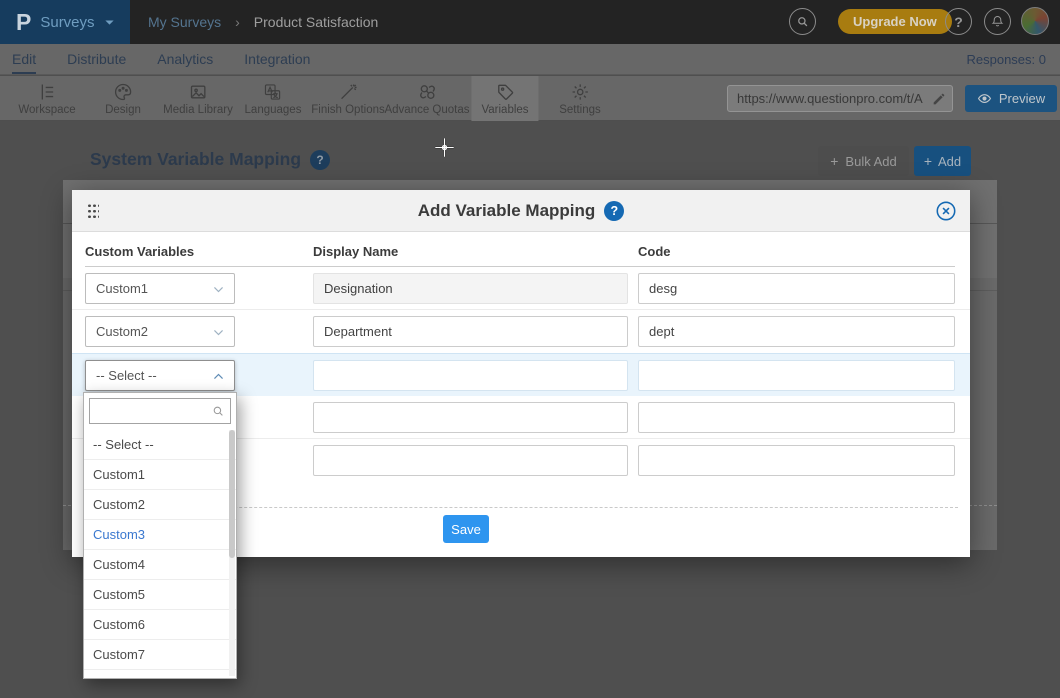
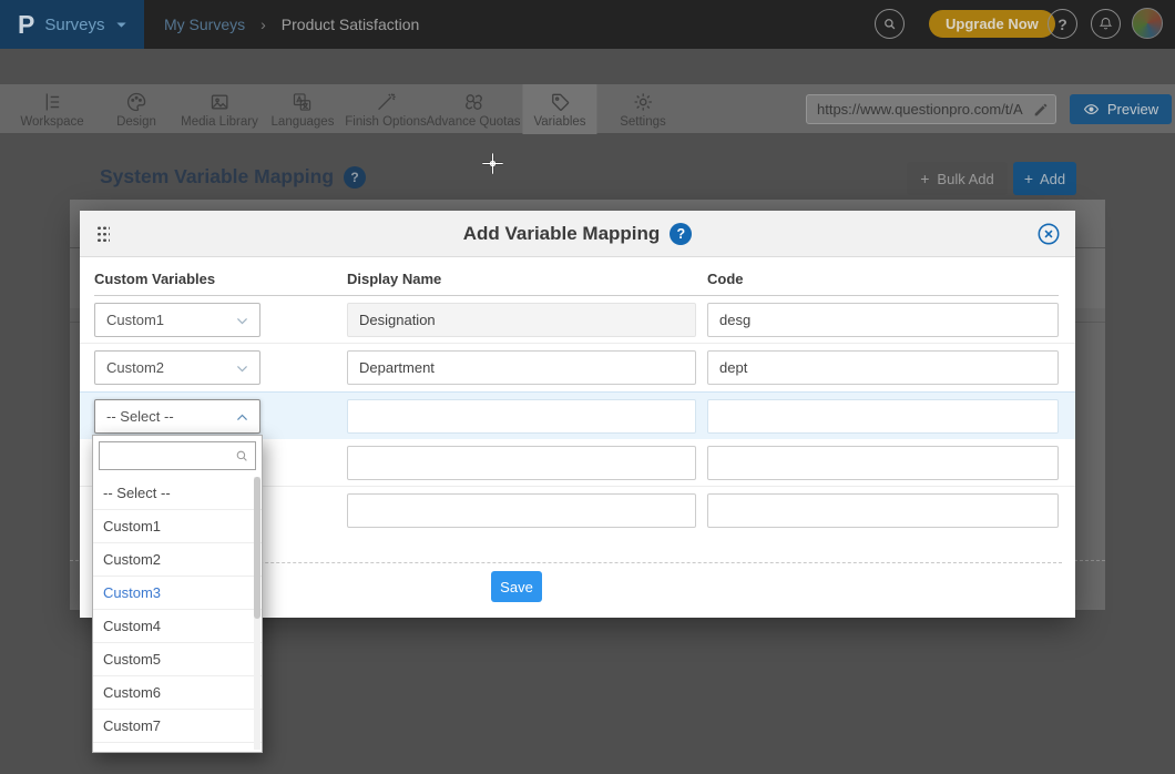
  P
  Surveys
  My Surveys
  ›
  Product Satisfaction
  Upgrade Now
  ?
- Edit
- Distribute
- Analytics
- Integration
- Responses: 0
  Workspace
  Design
  Media Library
  Languages
  Finish Options
  Advance Quotas
  Variables
  Settings
  https://www.questionpro.com/t/A
  Preview
  System Variable Mapping
  ?
  +
  Bulk Add
  +
  Add
  Add Variable Mapping
  ?
  Custom Variables
  Display Name
  Code
  Custom1
  Designation
  desg
  Custom2
  Department
  dept
  -- Select --
  Save
  -- Select --
  Custom1
  Custom2
  Custom3
  Custom4
  Custom5
  Custom6
  Custom7
